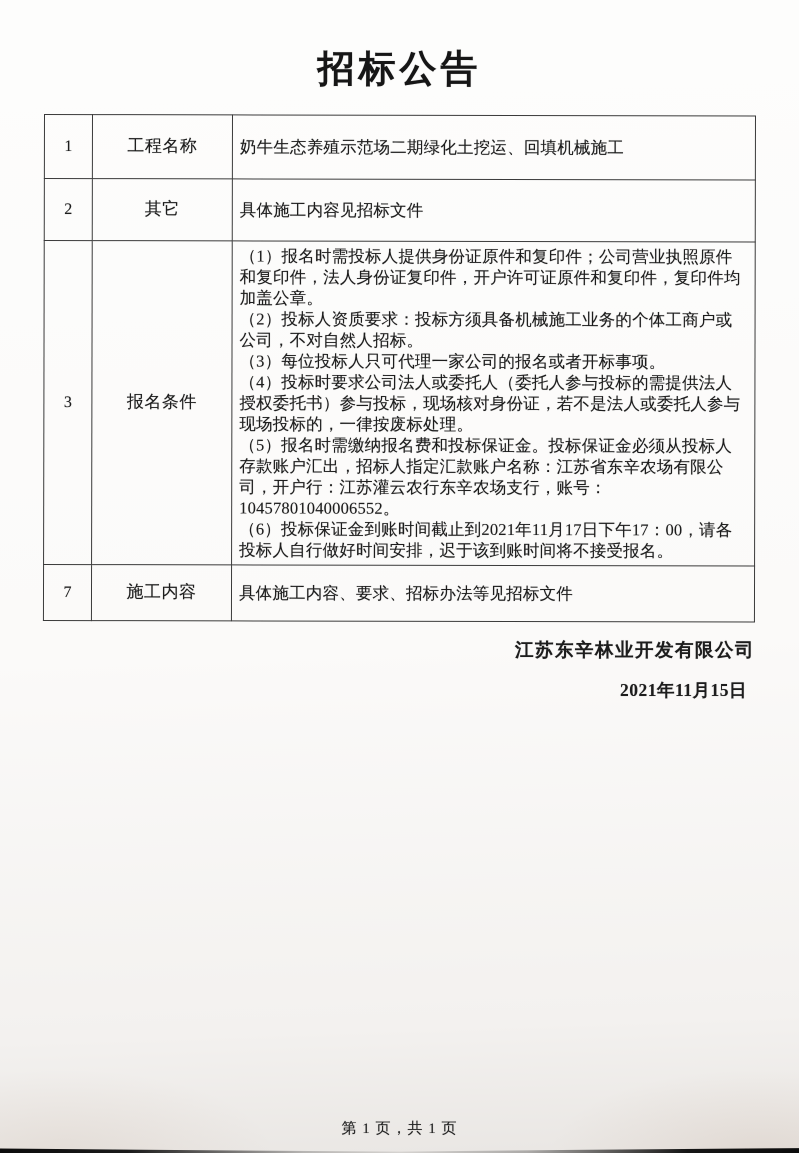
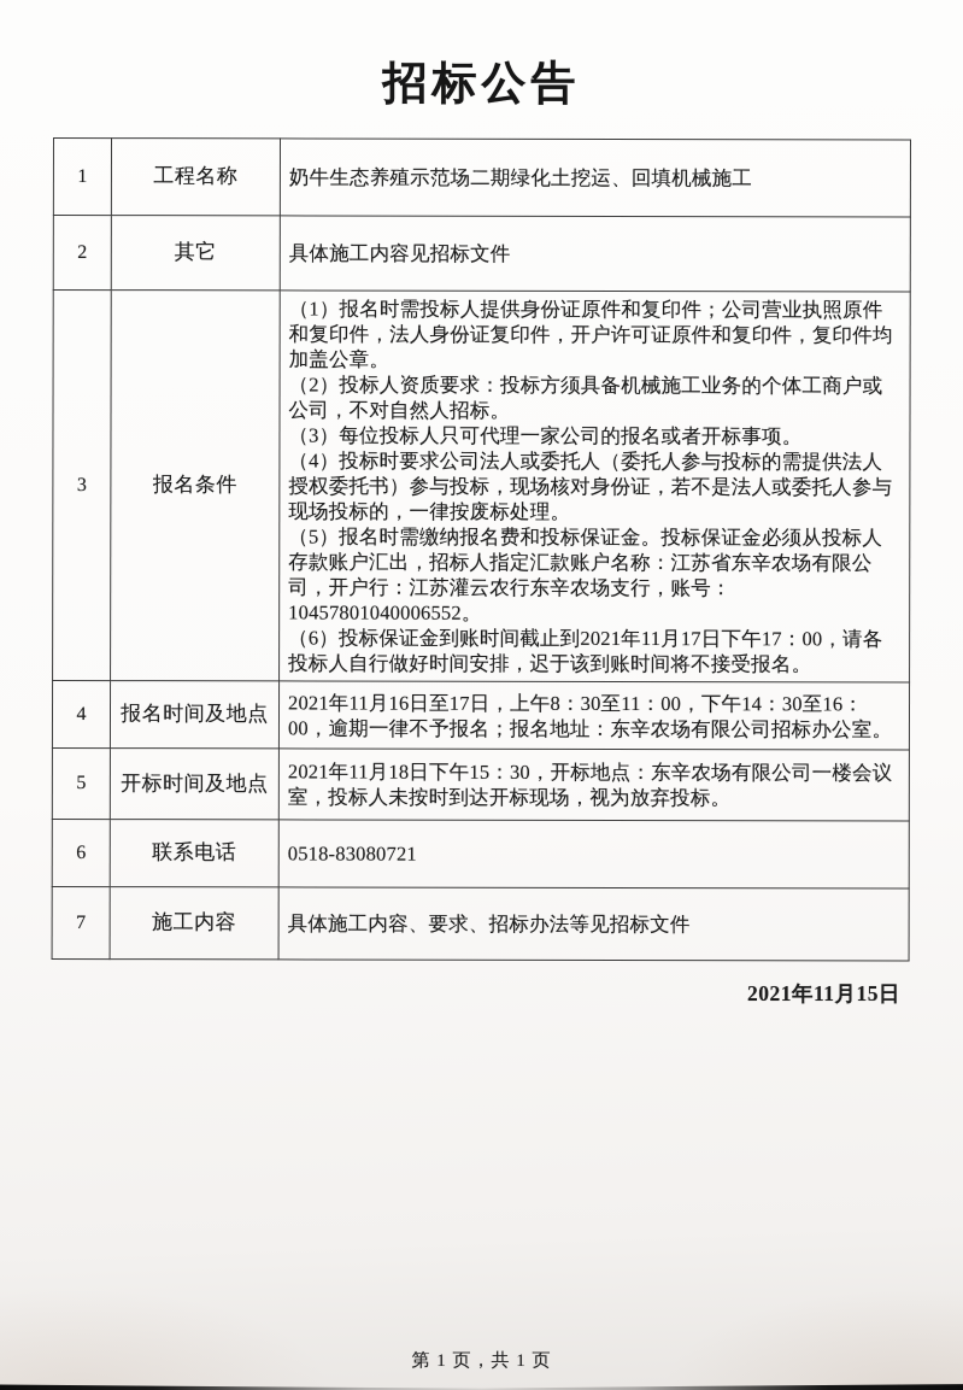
  招标公告
  1	工程名称	奶牛生态养殖示范场二期绿化土挖运、回填机械施工
  2	其它	具体施工内容见招标文件
  3	报名条件	（1）报名时需投标人提供身份证原件和复印件；公司营业执照原件和复印件，法人身份证复印件，开户许可证原件和复印件，复印件均加盖公章。 （2）投标人资质要求：投标方须具备机械施工业务的个体工商户或公司，不对自然人招标。 （3）每位投标人只可代理一家公司的报名或者开标事项。 （4）投标时要求公司法人或委托人（委托人参与投标的需提供法人授权委托书）参与投标，现场核对身份证，若不是法人或委托人参与现场投标的，一律按废标处理。 （5）报名时需缴纳报名费和投标保证金。投标保证金必须从投标人存款账户汇出，招标人指定汇款账户名称：江苏省东辛农场有限公司，开户行：江苏灌云农行东辛农场支行，账号：10457801040006552。 （6）投标保证金到账时间截止到2021年11月17日下午17：00，请各投标人自行做好时间安排，迟于该到账时间将不接受报名。
+ 4	报名时间及地点	2021年11月16日至17日，上午8：30至11：00，下午14：30至16：00，逾期一律不予报名；报名地址：东辛农场有限公司招标办公室。
+ 5	开标时间及地点	2021年11月18日下午15：30，开标地点：东辛农场有限公司一楼会议室，投标人未按时到达开标现场，视为放弃投标。
+ 6	联系电话	0518-83080721
  7	施工内容	具体施工内容、要求、招标办法等见招标文件
- 江苏东辛林业开发有限公司
  2021年11月15日
  第 1 页，共 1 页
